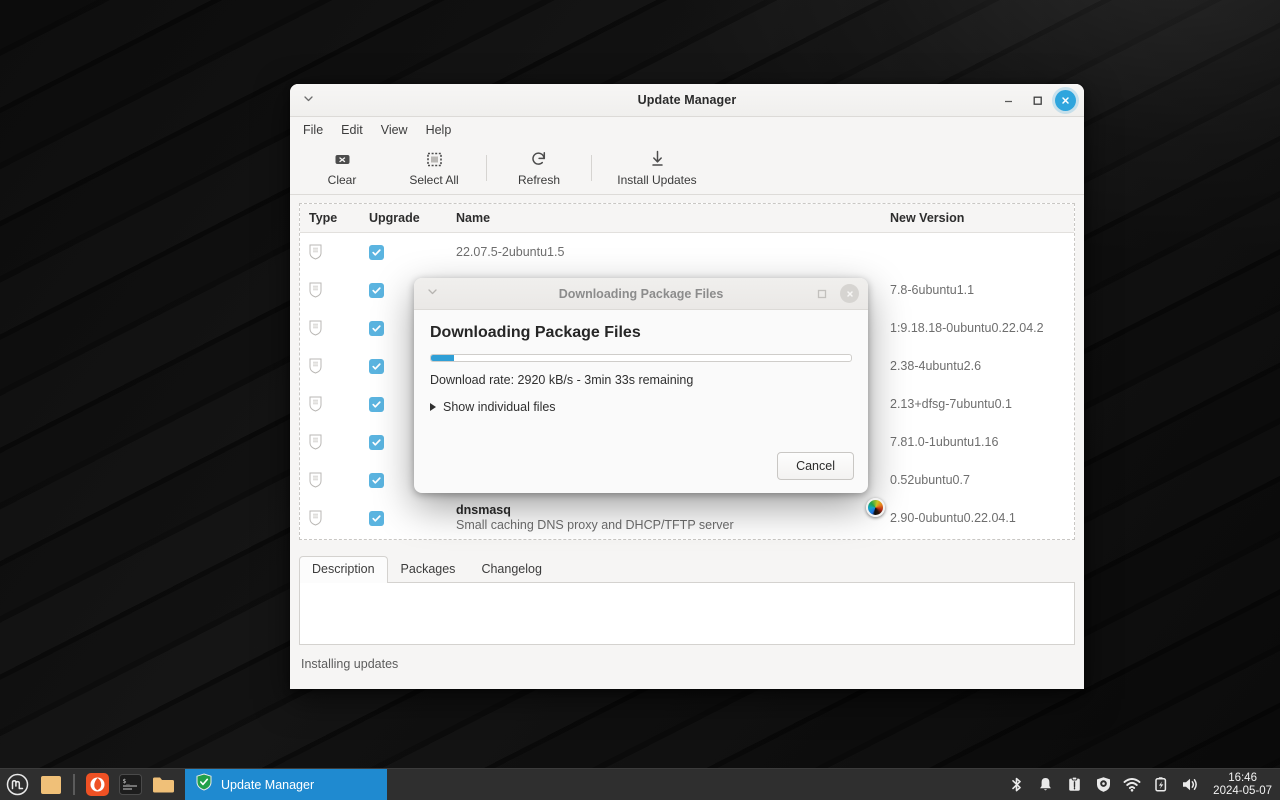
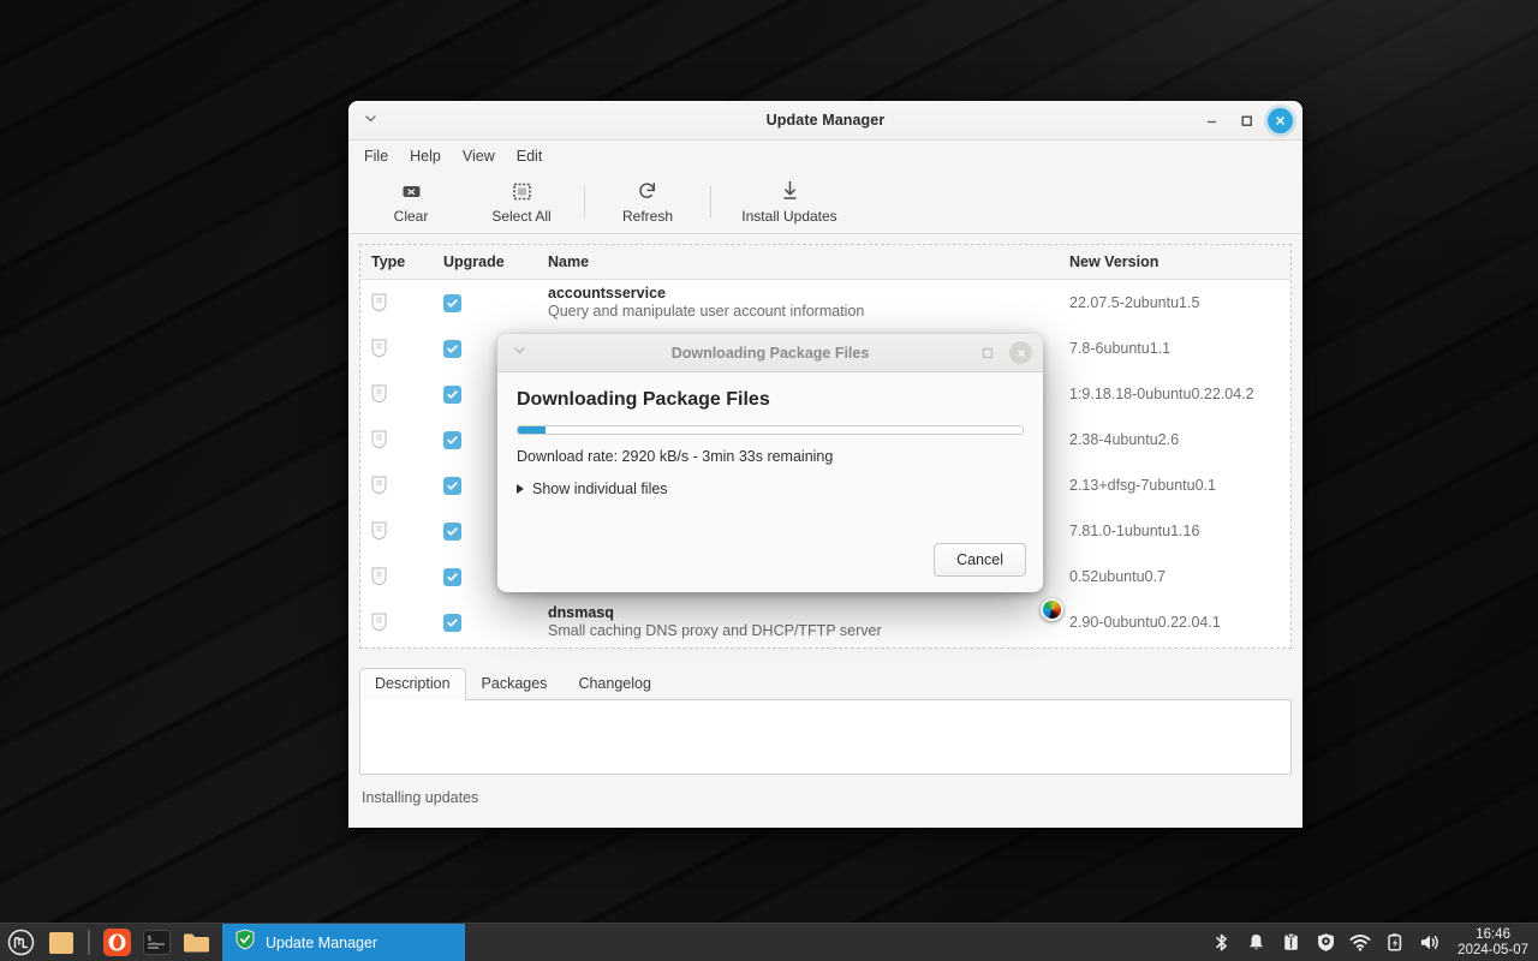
  Update Manager
  File
- Edit
+ Help
  View
- Help
+ Edit
  Clear
  Select All
  Refresh
  Install Updates
  Type
  Upgrade
  Name
  New Version
+ accountsservice
+ Query and manipulate user account information
  22.07.5-2ubuntu1.5
  7.8-6ubuntu1.1
  1:9.18.18-0ubuntu0.22.04.2
  2.38-4ubuntu2.6
  2.13+dfsg-7ubuntu0.1
  7.81.0-1ubuntu1.16
  0.52ubuntu0.7
  dnsmasq
  Small caching DNS proxy and DHCP/TFTP server
  2.90-0ubuntu0.22.04.1
  Description
  Packages
  Changelog
  Installing updates
  Downloading Package Files
  Downloading Package Files
  Download rate: 2920 kB/s - 3min 33s remaining
  Show individual files
  Cancel
  Update Manager
  16:46
  2024-05-07
